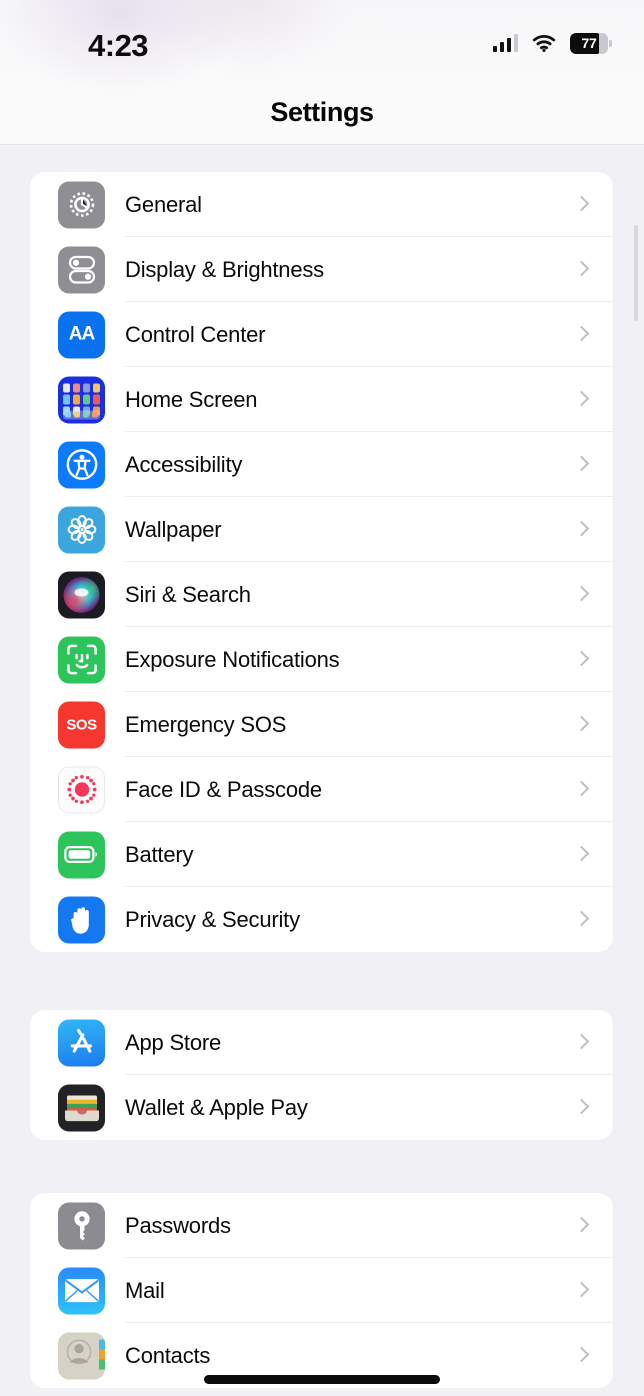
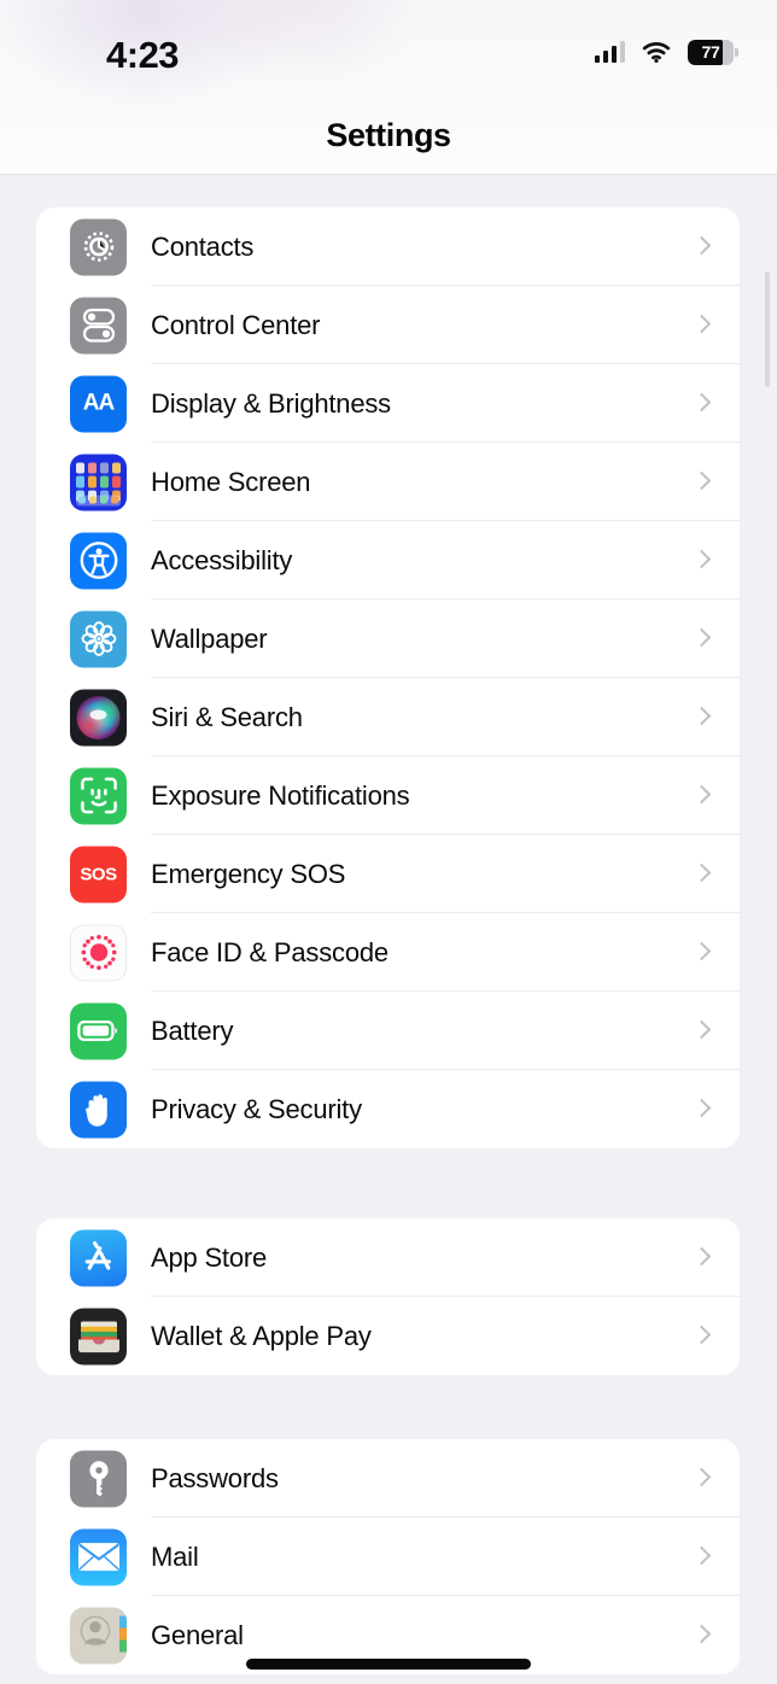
  4:23
  77
  Settings
- General
+ Contacts
- Display & Brightness
+ Control Center
  AA
- Control Center
+ Display & Brightness
  Home Screen
  Accessibility
  Wallpaper
  Siri & Search
  Exposure Notifications
  SOS
  Emergency SOS
  Face ID & Passcode
  Battery
  Privacy & Security
  App Store
  Wallet & Apple Pay
  Passwords
  Mail
- Contacts
+ General
